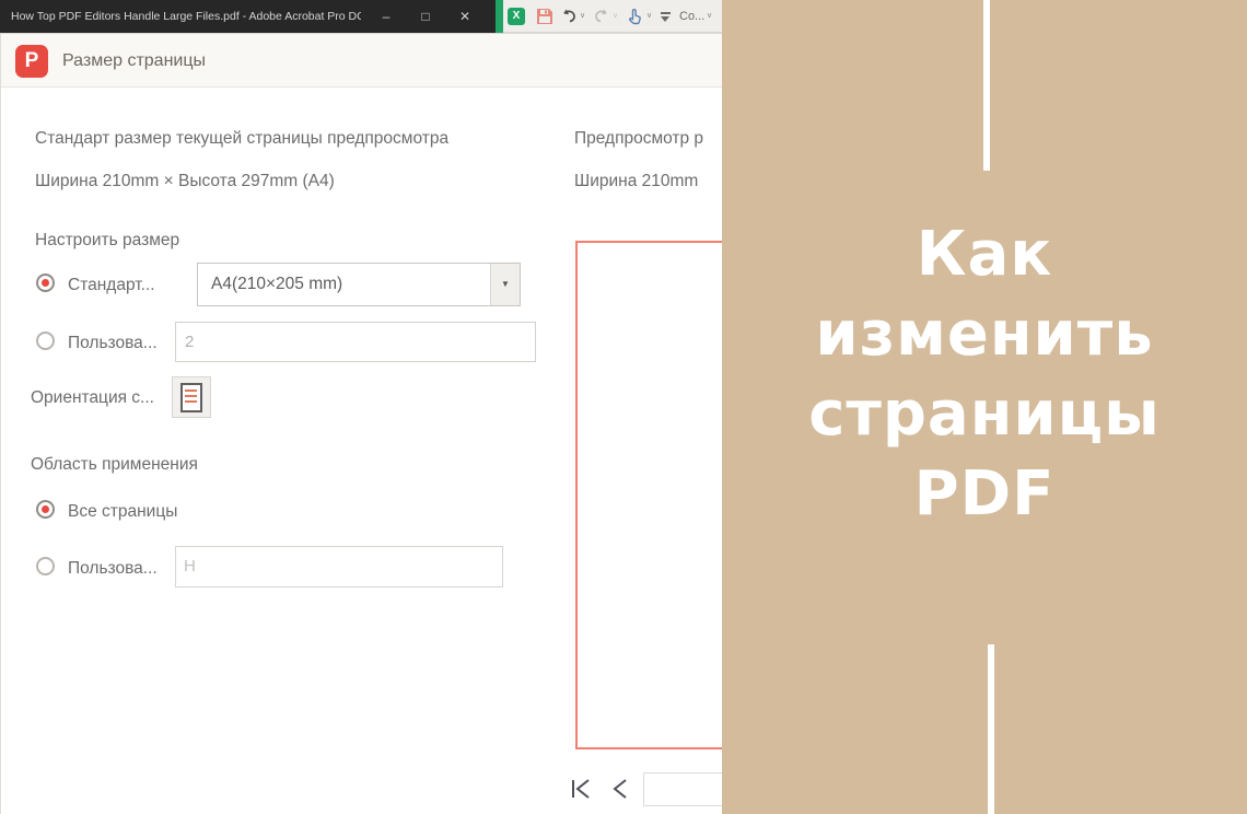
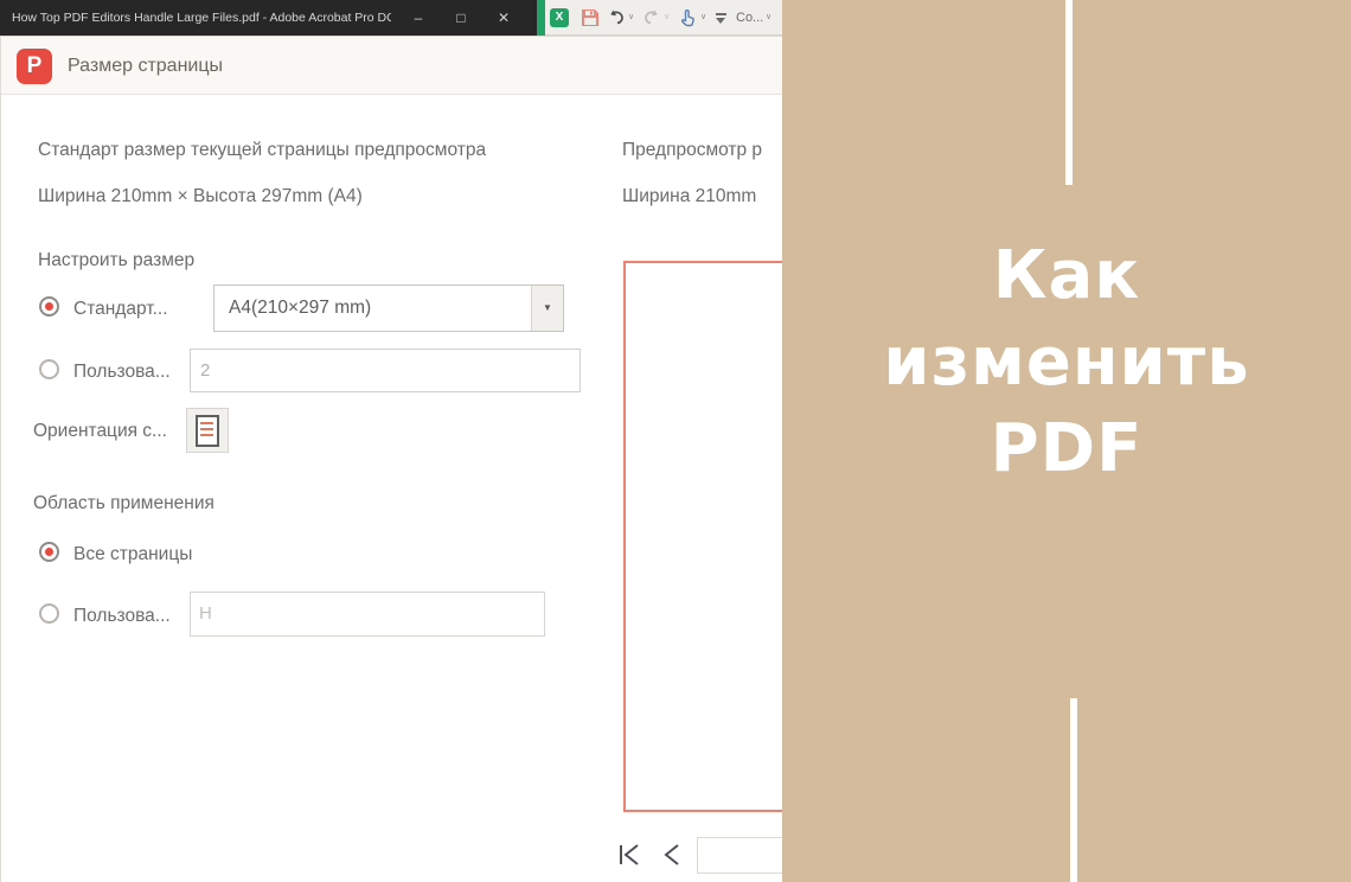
  How Top PDF Editors Handle Large Files.pdf - Adobe Acrobat Pro DC
  –
  □
  ✕
  X
  Co...
  P
  Размер страницы
  Стандарт размер текущей страницы предпросмотра
  Ширина 210mm × Высота 297mm (A4)
  Настроить размер
  Стандарт...
  2
  Пользова...
  Ориентация с...
  Область применения
  Все страницы
  Пользова...
  Н
- A4(210×205 mm)
+ A4(210×297 mm)
  ▼
  Предпросмотр р
  Ширина 210mm
  Как
  изменить
- страницы
  PDF
